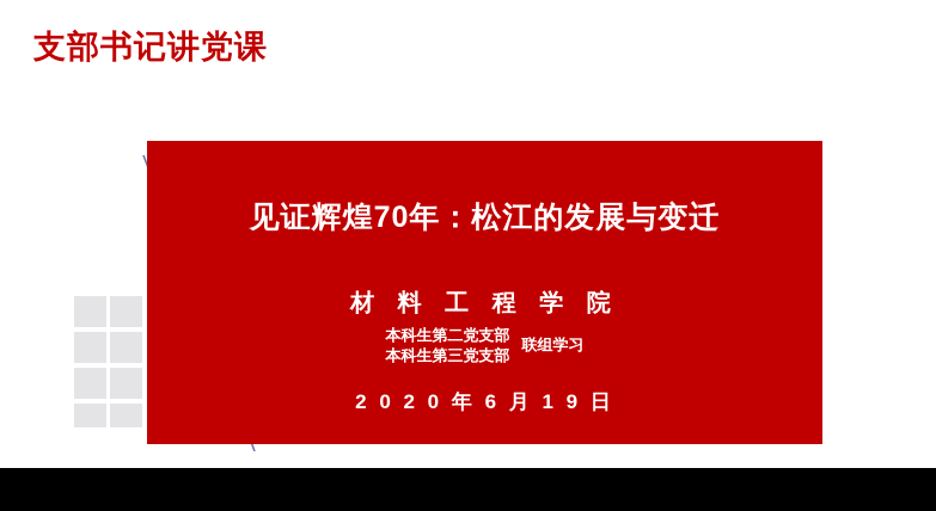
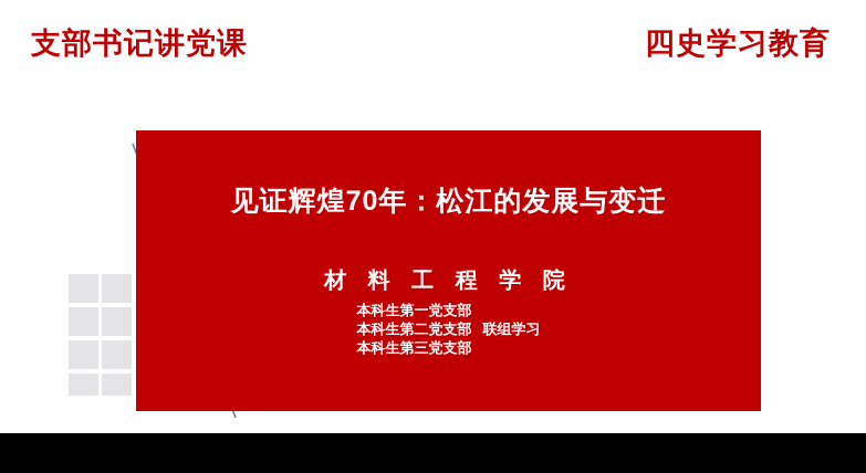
  支部书记讲党课
+ 四史学习教育
  见证辉煌70年：松江的发展与变迁
  材 料 工 程 学 院
+ 本科生第一党支部
  本科生第二党支部
  本科生第三党支部
  联组学习
- 2 0 2 0 年 6 月 1 9 日
